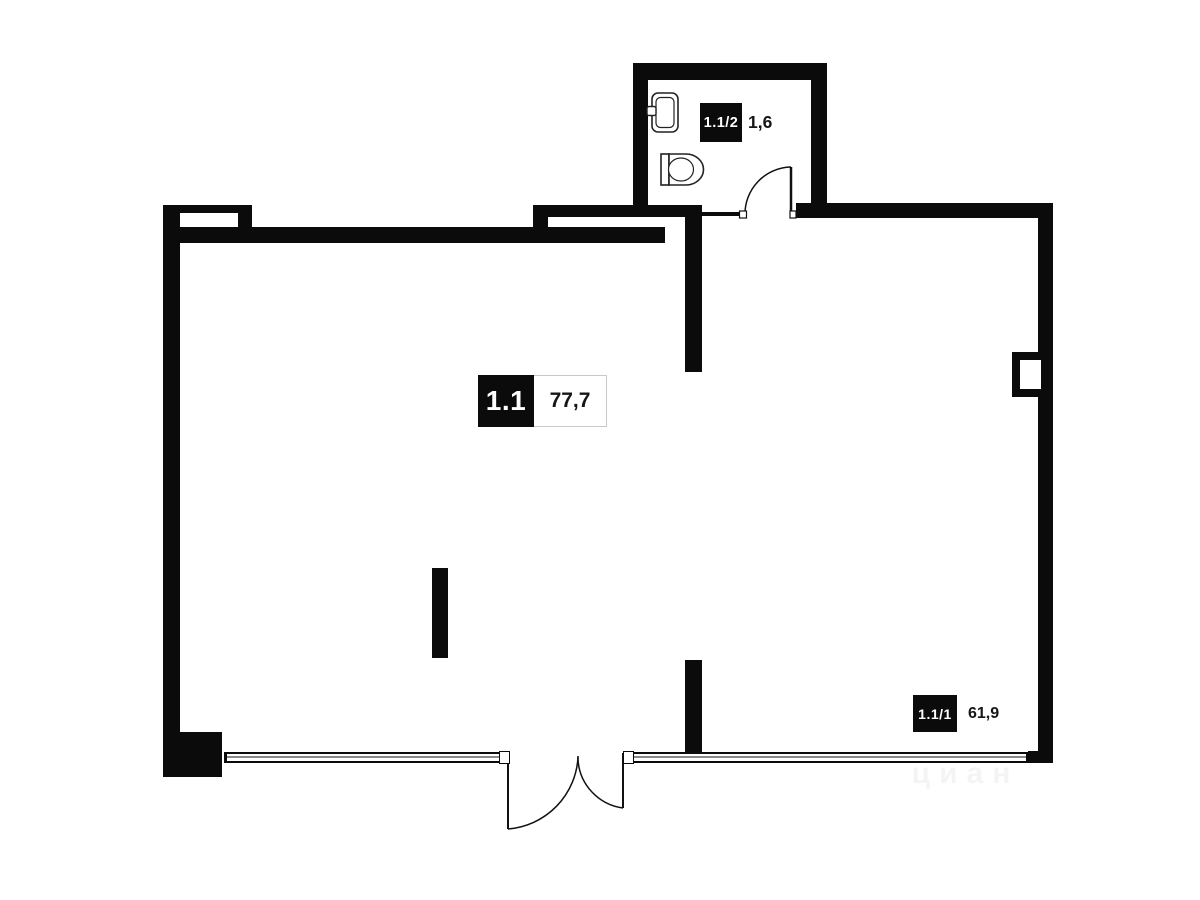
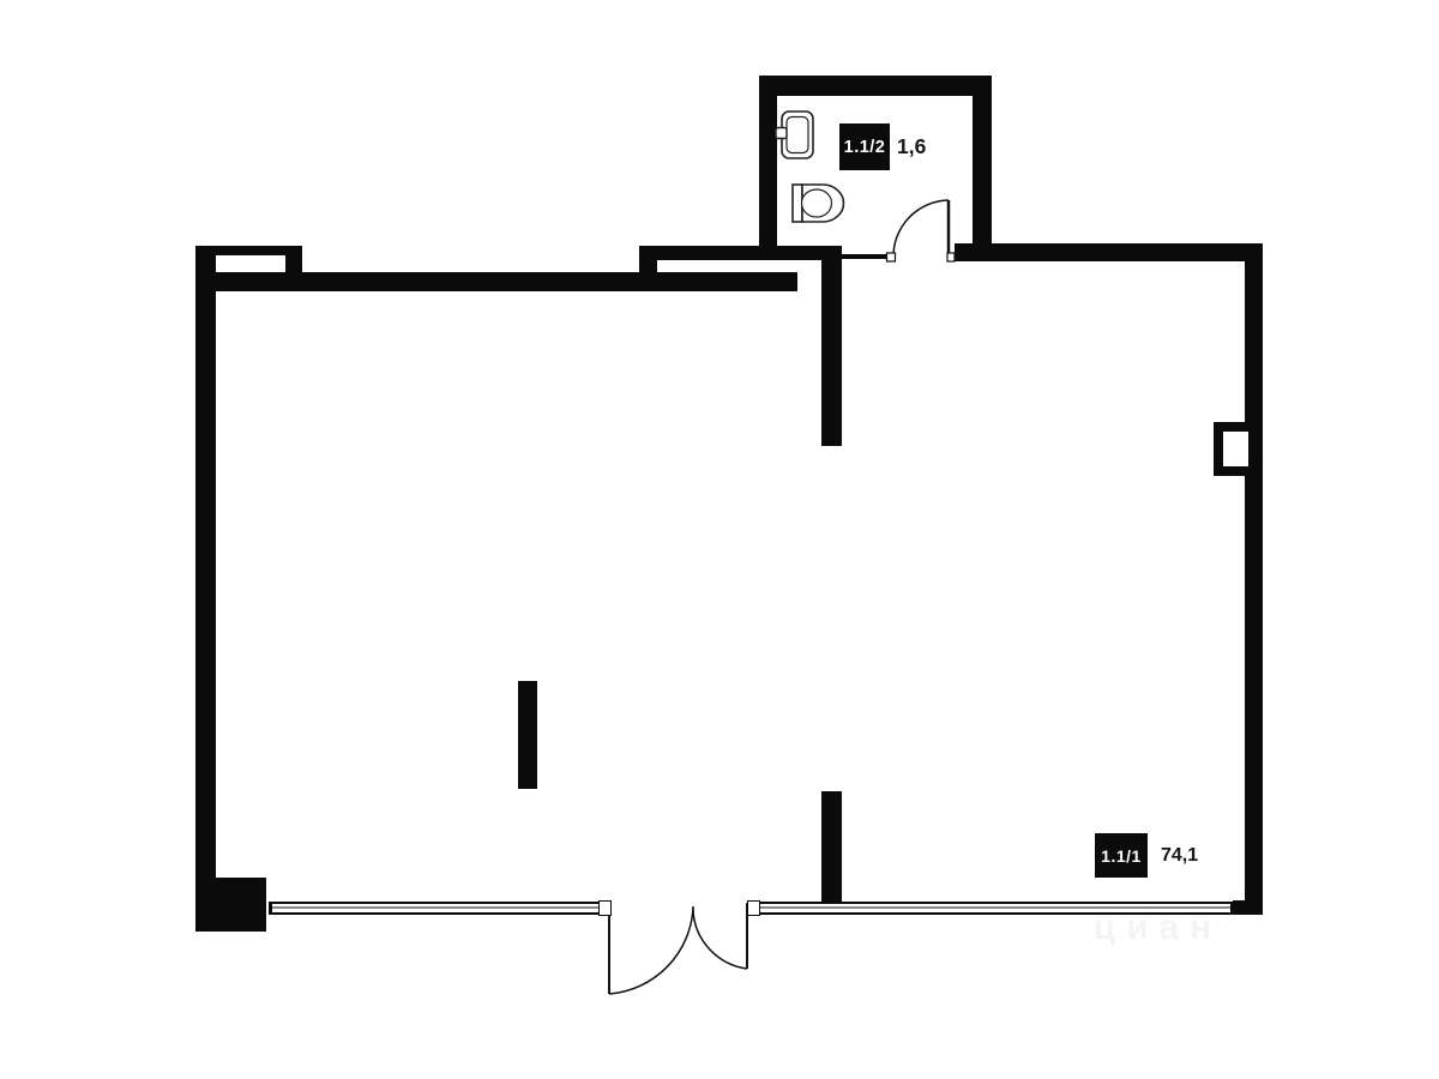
- 1.1
- 77,7
  1.1/2
  1,6
  1.1/1
- 61,9
+ 74,1
  циан
